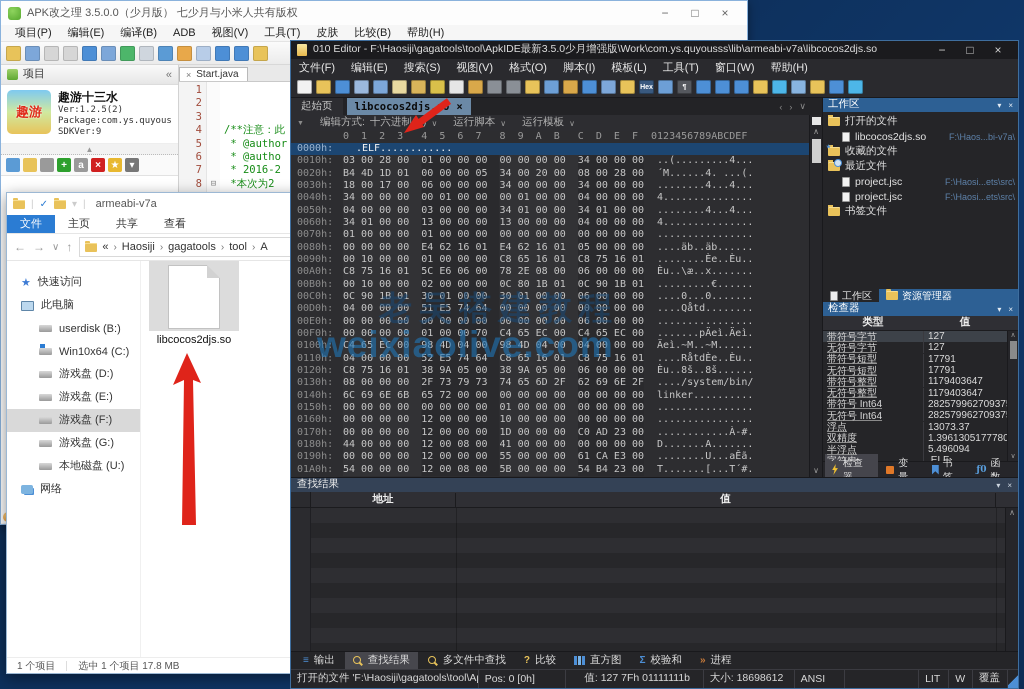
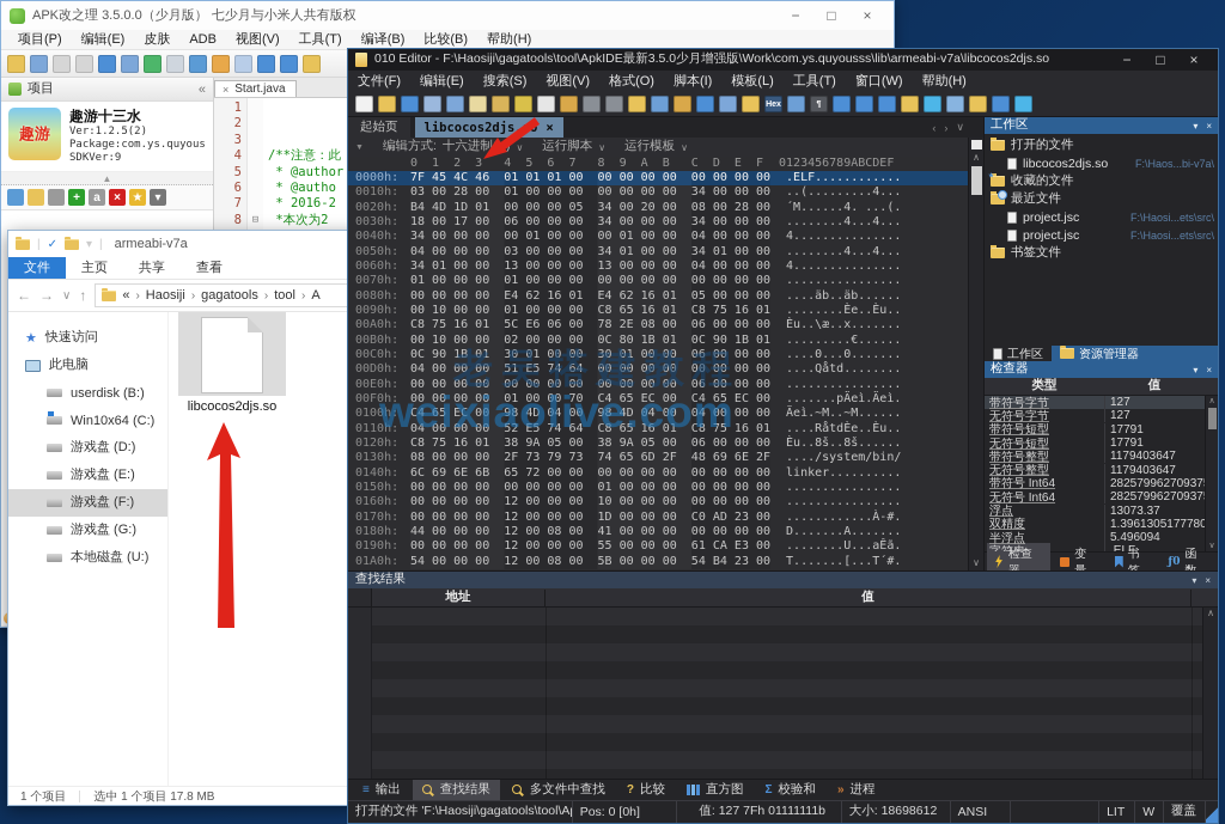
  APK改之理 3.5.0.0（少月版） 七少月与小米人共有版权
  −
  □
  ×
  项目(P)
  编辑(E)
- 编译(B)
+ 皮肤
  ADB
  视图(V)
  工具(T)
- 皮肤
+ 编译(B)
  比较(B)
  帮助(H)
  项目
  «
  趣游
  趣游十三水
  Ver:1.2.5(2)
  Package:com.ys.quyous
  SDKVer:9
  ▲
  +
  a
  ×
  ★
  ▾
  ×
  Start.java
  1
  2
  3
  4
  5
  6
  7
  8
  ⊟
  /**注意：此
  * @author
  * @autho
  * 2016-2
  *本次为2
  |
  ✓
  ▾
  |
  armeabi-v7a
  文件
  主页
  共享
  查看
  ←
  →
  ∨
  ↑
  «
  ›
  Haosiji
  ›
  gagatools
  ›
  tool
  ›
  A
  快速访问
  此电脑
  userdisk (B:)
  Win10x64 (C:)
  游戏盘 (D:)
  游戏盘 (E:)
  游戏盘 (F:)
  游戏盘 (G:)
  本地磁盘 (U:)
- 网络
  libcocos2djs.so
  1 个项目
  选中 1 个项目 17.8 MB
  010 Editor - F:\Haosiji\gagatools\tool\ApkIDE最新3.5.0少月增强版\Work\com.ys.quyousss\lib\armeabi-v7a\libcocos2djs.so
  −
  □
  ×
  文件(F)
  编辑(E)
  搜索(S)
  视图(V)
  格式(O)
  脚本(I)
  模板(L)
  工具(T)
  窗口(W)
  帮助(H)
  起始页
  libcocos2djs.
  ×
  ‹
  ›
  ∨
  编辑方式:
  ∨
  运行脚本
  ∨
  运行模板
  ∨
  0 1 2 3 4 5 6 7 8 9 A B C D E F
  0123456789ABCDEF
  0000h:
+ 7F 45 4C 46 01 01 01 00 00 00 00 00 00 00 00 00
  .ELF............
  0010h:
  03 00 28 00 01 00 00 00 00 00 00 00 34 00 00 00
  ..(.........4...
  0020h:
  B4 4D 1D 01 00 00 00 05 34 00 20 00 08 00 28 00
  ´M......4. ...(.
  0030h:
  18 00 17 00 06 00 00 00 34 00 00 00 34 00 00 00
  ........4...4...
  0040h:
  34 00 00 00 00 01 00 00 00 01 00 00 04 00 00 00
  4...............
  0050h:
  04 00 00 00 03 00 00 00 34 01 00 00 34 01 00 00
  ........4...4...
  0060h:
  34 01 00 00 13 00 00 00 13 00 00 00 04 00 00 00
  4...............
  0070h:
  01 00 00 00 01 00 00 00 00 00 00 00 00 00 00 00
  ................
  0080h:
  00 00 00 00 E4 62 16 01 E4 62 16 01 05 00 00 00
  ....äb..äb......
  0090h:
  00 10 00 00 01 00 00 00 C8 65 16 01 C8 75 16 01
  ........Èe..Èu..
  00A0h:
  C8 75 16 01 5C E6 06 00 78 2E 08 00 06 00 00 00
  Èu..\æ..x.......
  00B0h:
  00 10 00 00 02 00 00 00 0C 80 1B 01 0C 90 1B 01
  .........€......
  00C0h:
  0C 90 1B 01 30 01 00 00 30 01 00 00 06 00 00 00
  ....0...0.......
  00D0h:
  04 00 00 00 51 E5 74 64 00 00 00 00 00 00 00 00
  ....Qåtd........
  00E0h:
  00 00 00 00 00 00 00 00 00 00 00 00 06 00 00 00
  ................
  00F0h:
  00 00 00 00 01 00 00 70 C4 65 EC 00 C4 65 EC 00
  .......pÄeì.Äeì.
  0100h:
  C4 65 EC 00 98 4D 04 00 98 4D 04 00 04 00 00 00
  Äeì.~M..~M......
  0110h:
  04 00 00 00 52 E5 74 64 C8 65 16 01 C8 75 16 01
  ....RåtdÈe..Èu..
  0120h:
  C8 75 16 01 38 9A 05 00 38 9A 05 00 06 00 00 00
  Èu..8š..8š......
  0130h:
- 08 00 00 00 2F 73 79 73 74 65 6D 2F 62 69 6E 2F
+ 08 00 00 00 2F 73 79 73 74 65 6D 2F 48 69 6E 2F
  ..../system/bin/
  0140h:
  6C 69 6E 6B 65 72 00 00 00 00 00 00 00 00 00 00
  linker..........
  0150h:
  00 00 00 00 00 00 00 00 01 00 00 00 00 00 00 00
  ................
  0160h:
  00 00 00 00 12 00 00 00 10 00 00 00 00 00 00 00
  ................
  0170h:
  00 00 00 00 12 00 00 00 1D 00 00 00 C0 AD 23 00
  ............À-#.
  0180h:
  44 00 00 00 12 00 08 00 41 00 00 00 00 00 00 00
  D.......A.......
  0190h:
  00 00 00 00 12 00 00 00 55 00 00 00 61 CA E3 00
  ........U...aÊã.
  01A0h:
  54 00 00 00 12 00 08 00 5B 00 00 00 54 B4 23 00
  T.......[...T´#.
  ∧
  ∨
  老吴搭建教程
  weixiaolive.com
  工作区
  ▾
  ×
  打开的文件
  libcocos2djs.so
  F:\Haos...bi-v7a\
  收藏的文件
  最近文件
  project.jsc
  F:\Haosi...ets\src\
  project.jsc
  F:\Haosi...ets\src\
  书签文件
  工作区
  资源管理器
  检查器
  ▾
  ×
  类型
  值
  带符号字节
  127
  无符号字节
  127
  带符号短型
  17791
  无符号短型
  17791
  带符号整型
  1179403647
  无符号整型
  1179403647
  带符号 Int64
  28257996270937
  无符号 Int64
  28257996270937
  浮点
  13073.37
  双精度
  1.3961305177780
  半浮点
  5.496094
  .ELF...
  检查器
  变量
  书签
  ƒ0
  函数
  查找结果
  ▾
  ×
  地址
  值
  ∧
  ≡
  输出
  查找结果
  多文件中查找
  ?
  比较
  直方图
  Σ
  校验和
  »
  进程
  打开的文件 'F:\Haosiji\gagatools\tool\A
  Pos: 0 [0h]
  值: 127 7Fh 01111111b
  大小: 18698612
  ANSI
  LIT
  W
  覆盖
